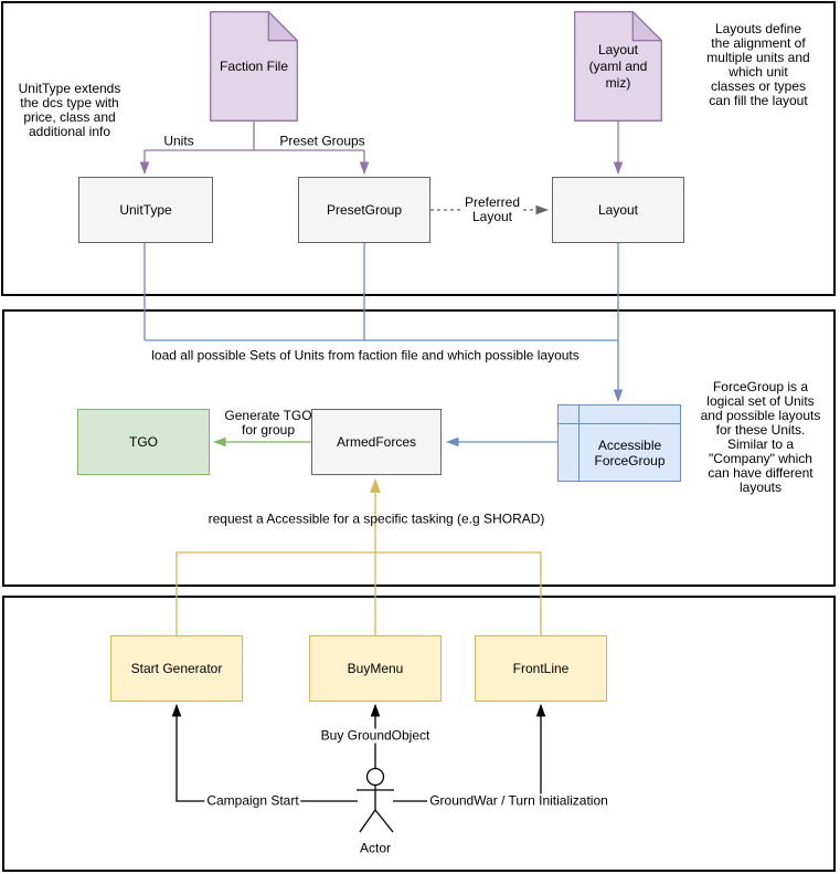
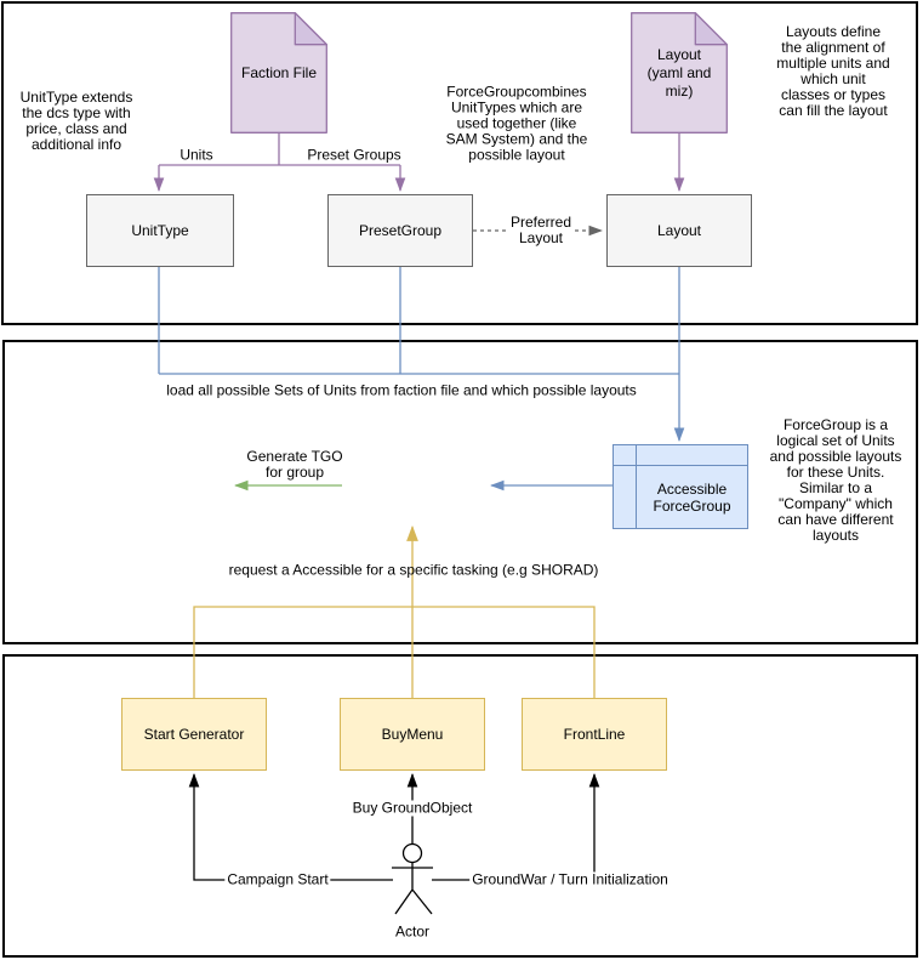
  Faction File
  Layout
  (yaml and
  miz)
  UnitType
  PresetGroup
  Layout
- TGO
- ArmedForces
  Accessible
  ForceGroup
  Start Generator
  BuyMenu
  FrontLine
  UnitType extends
  the dcs type with
  price, class and
  additional info
+ ForceGroupcombines
+ UnitTypes which are
+ used together (like
+ SAM System) and the
+ possible layout
  Layouts define
  the alignment of
  multiple units and
  which unit
  classes or types
  can fill the layout
  ForceGroup is a
  logical set of Units
  and possible layouts
  for these Units.
  Similar to a
  "Company" which
  can have different
  layouts
  Units
  Preset Groups
  Preferred
  Layout
  load all possible Sets of Units from faction file and which possible layouts
  Generate TGO
  for group
  request a Accessible for a specific tasking (e.g SHORAD)
  Buy GroundObject
  Campaign Start
  GroundWar / Turn Initialization
  Actor
